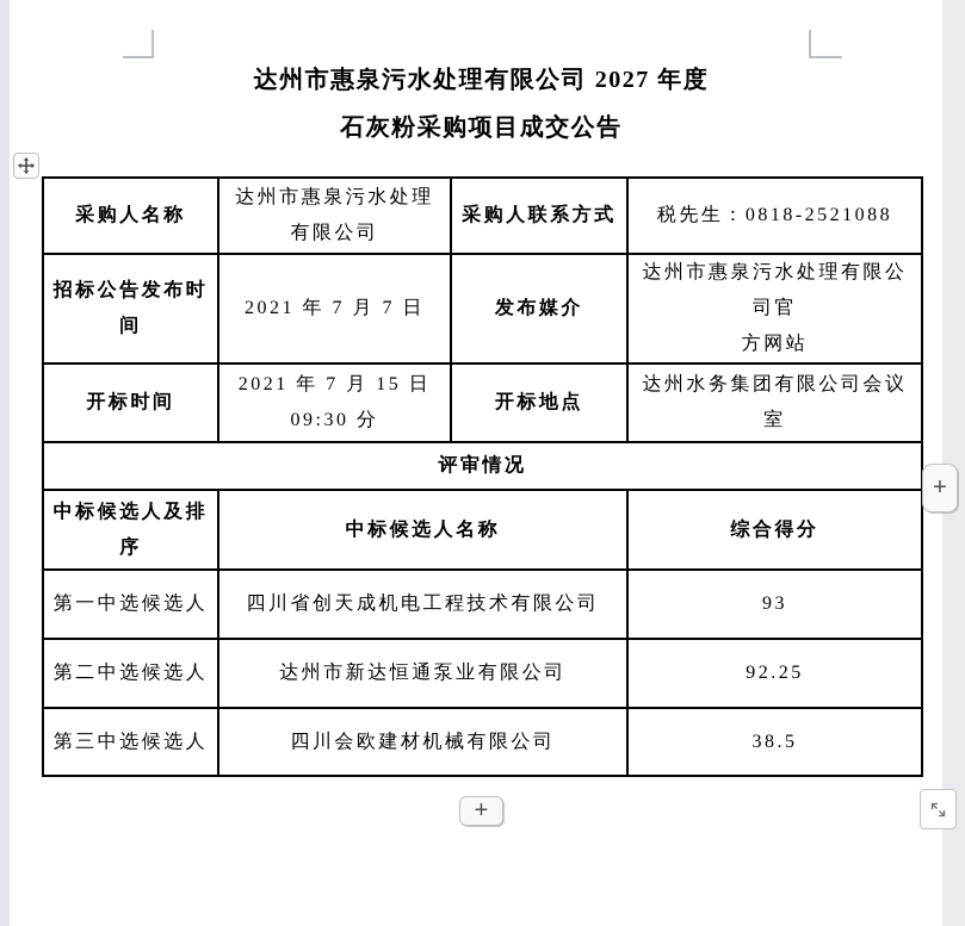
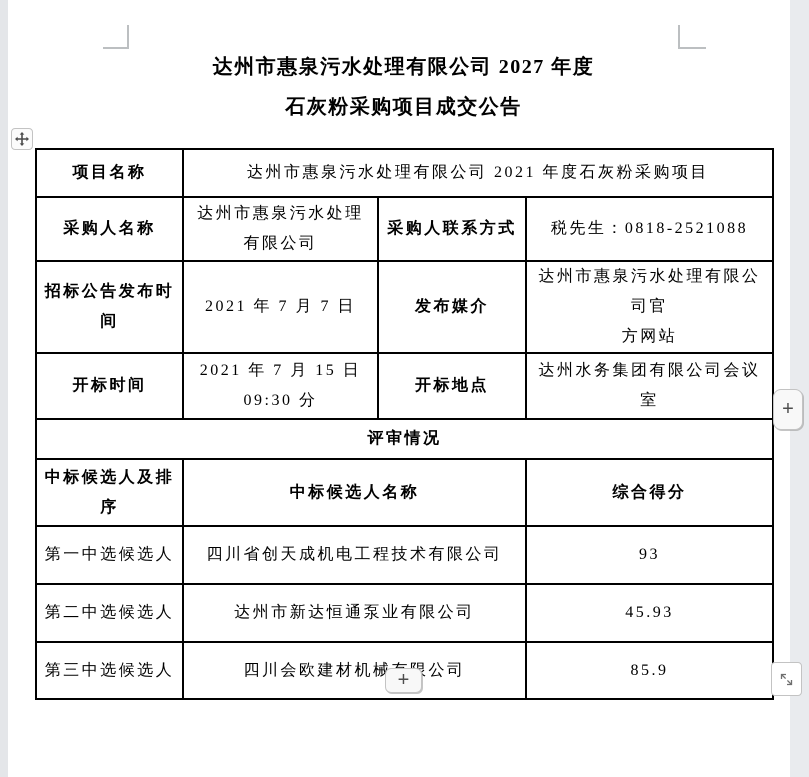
  达州市惠泉污水处理有限公司 2027 年度
  石灰粉采购项目成交公告
+ 项目名称	达州市惠泉污水处理有限公司 2021 年度石灰粉采购项目
  采购人名称	达州市惠泉污水处理 有限公司	采购人联系方式	税先生：0818-2521088
  招标公告发布时间	2021 年 7 月 7 日	发布媒介	达州市惠泉污水处理有限公司官 方网站
  开标时间	2021 年 7 月 15 日 09:30 分	开标地点	达州水务集团有限公司会议室
  评审情况
  中标候选人及排序	中标候选人名称	综合得分
  第一中选候选人	四川省创天成机电工程技术有限公司	93
- 第二中选候选人	达州市新达恒通泵业有限公司	92.25
+ 第二中选候选人	达州市新达恒通泵业有限公司	45.93
- 第三中选候选人	四川会欧建材机械有限公司	38.5
+ 第三中选候选人	四川会欧建材机械公司	85.9
  +
  +
